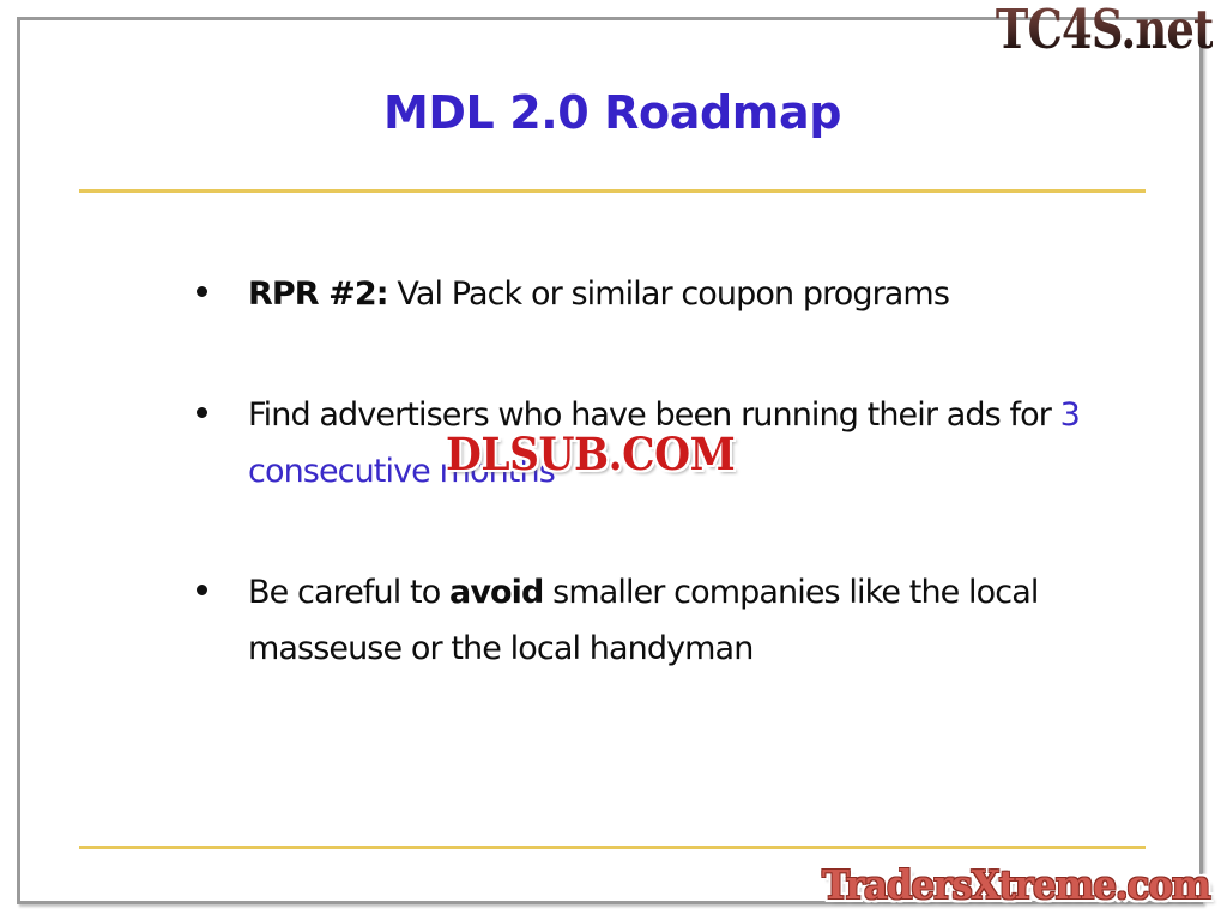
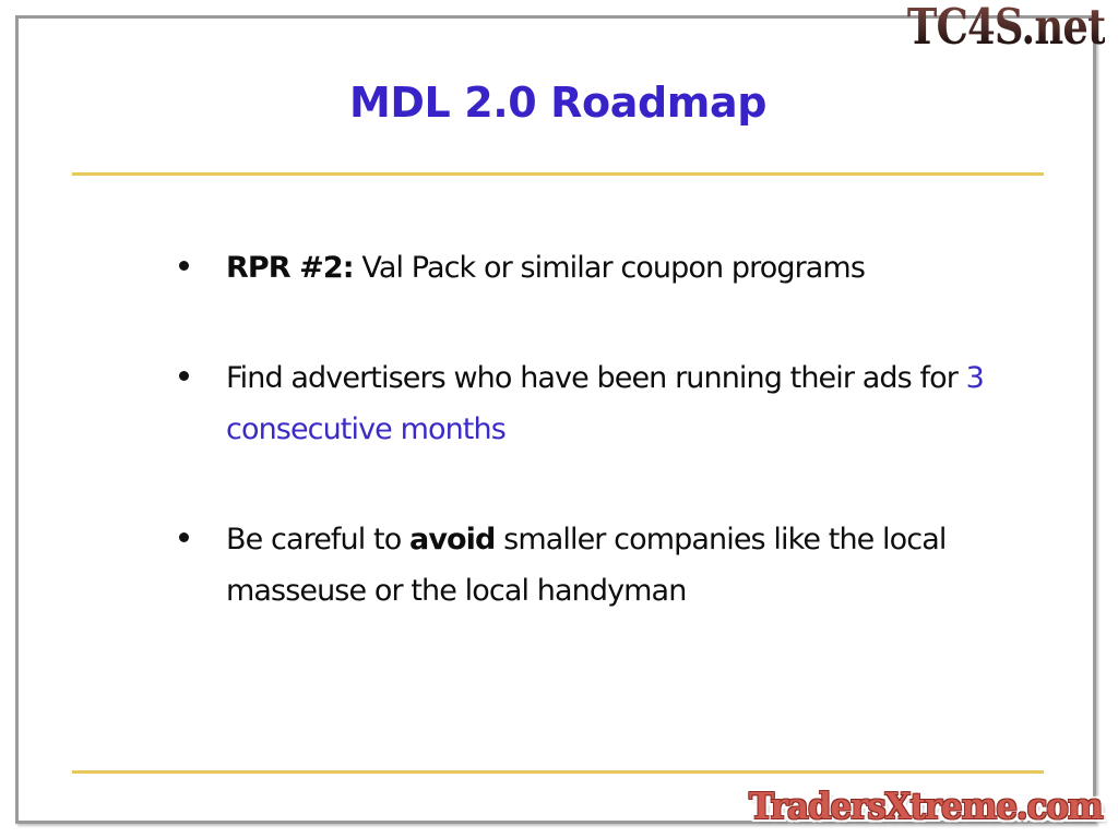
  MDL 2.0 Roadmap
  RPR #2: Val Pack or similar coupon programs
  Find advertisers who have been running their ads for 3 consecutive months
  Be careful to avoid smaller companies like the local masseuse or the local handyman
  TC4S.net
- DLSUB.COM
  TradersXtreme.com
